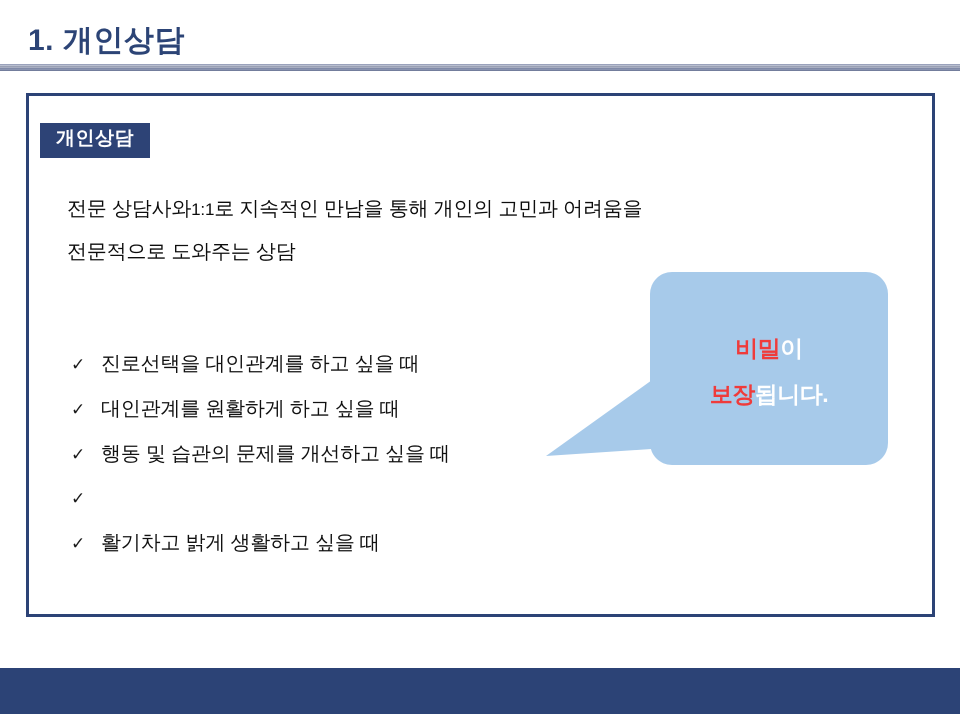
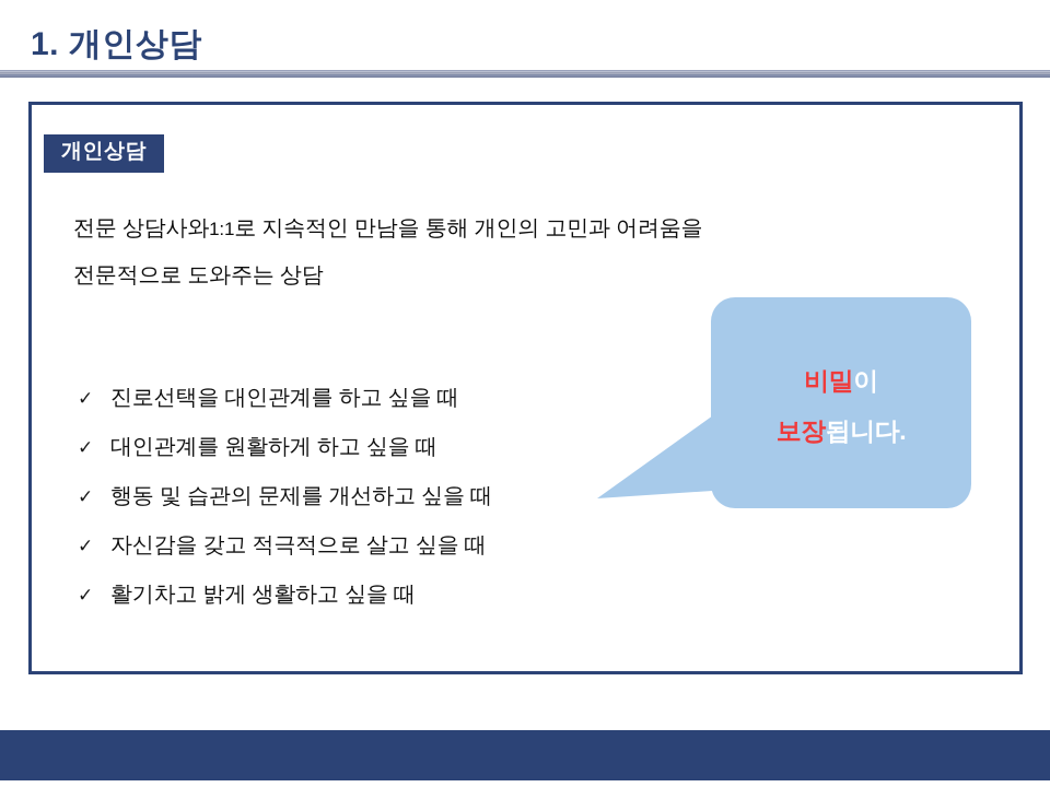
  1. 개인상담
  개인상담
  전문 상담사와ㅤ1:1로 지속적인 만남을 통해 개인의 고민과 어려움을
  전문적으로 도와주는 상담
  ✓
  진로선택을 대인관계를 하고 싶을 때
  ✓
  대인관계를 원활하게 하고 싶을 때
  ✓
  행동 및 습관의 문제를 개선하고 싶을 때
  ✓
+ 자신감을 갖고 적극적으로 살고 싶을 때
  ✓
  활기차고 밝게 생활하고 싶을 때
  비밀이
  보장됩니다.
